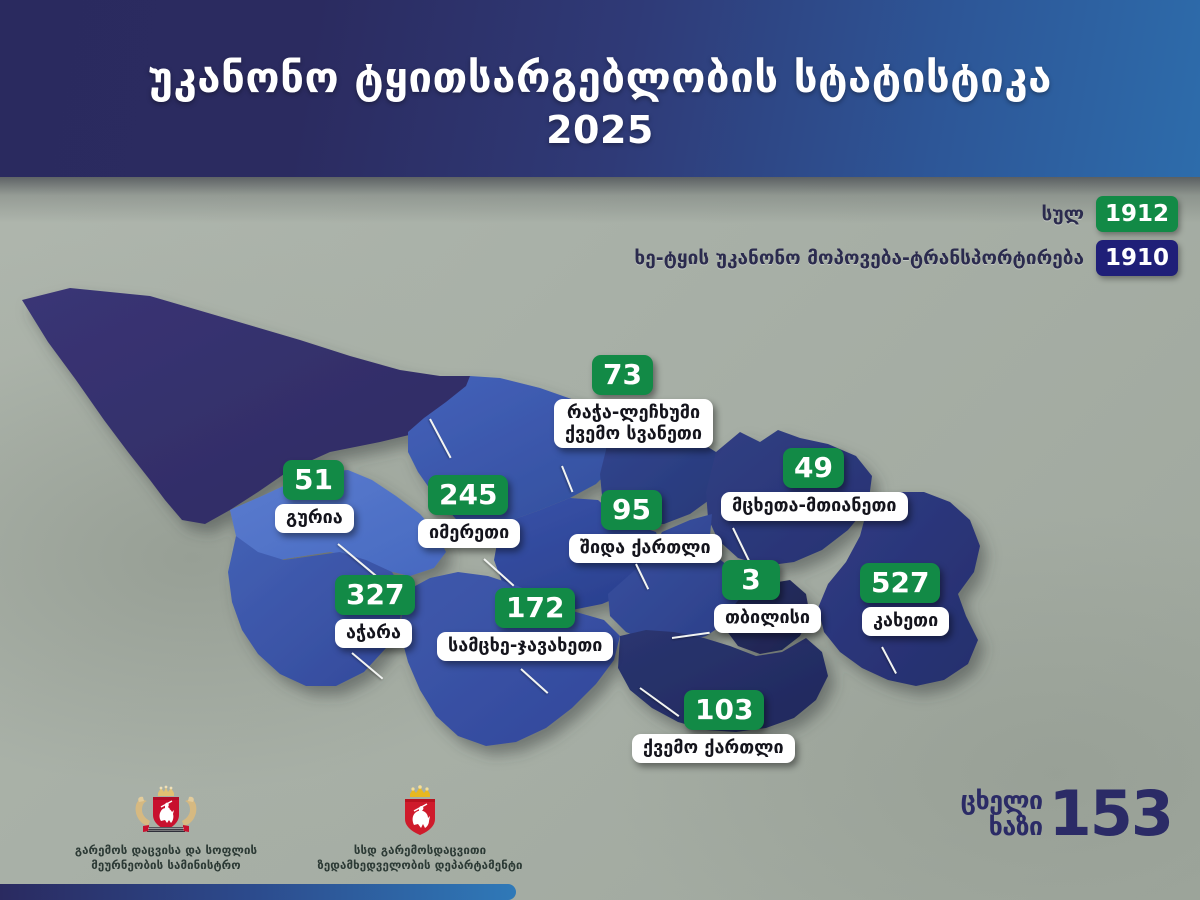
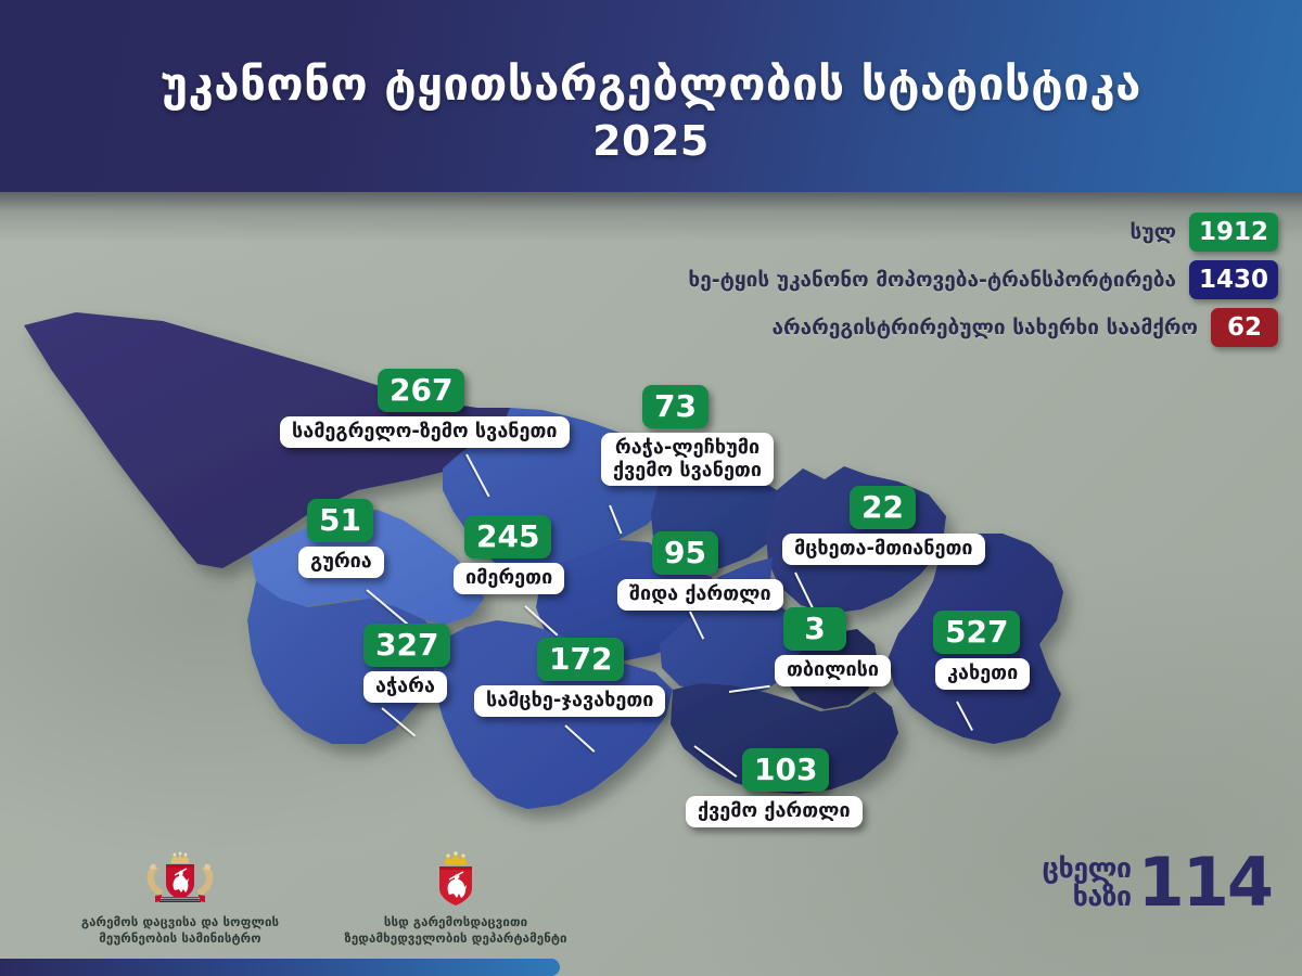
  უკანონო ტყითსარგებლობის სტატისტიკა
  2025
  სულ
  1912
  ხე-ტყის უკანონო მოპოვება-ტრანსპორტირება
- 1910
+ 1430
+ არარეგისტრირებული სახერხი საამქრო
+ 62
+ 267
+ სამეგრელო-ზემო სვანეთი
  73
  რაჭა-ლეჩხუმი
  ქვემო სვანეთი
- 49
+ 22
  მცხეთა-მთიანეთი
  51
  გურია
  245
  იმერეთი
  95
  შიდა ქართლი
  3
  თბილისი
  527
  კახეთი
  327
  აჭარა
  172
  სამცხე-ჯავახეთი
  103
  ქვემო ქართლი
  გარემოს დაცვისა და სოფლის
  მეურნეობის სამინისტრო
  სსდ გარემოსდაცვითი
  ზედამხედველობის დეპარტამენტი
  ცხელი
  ხაზი
- 153
+ 114
